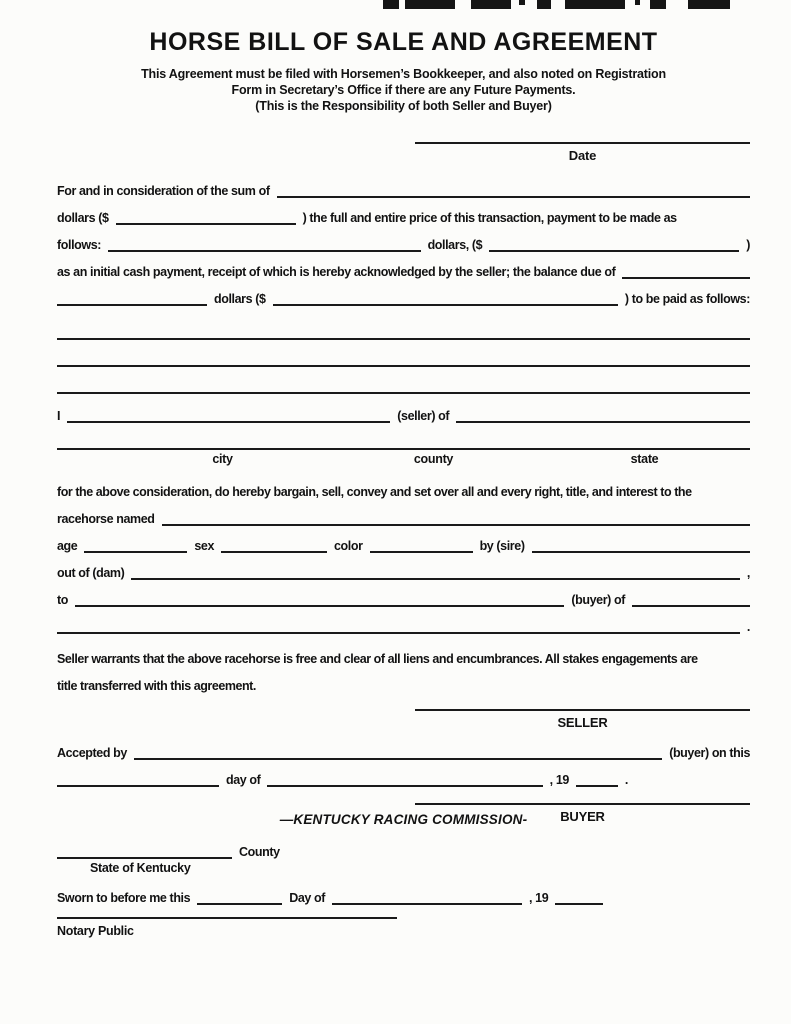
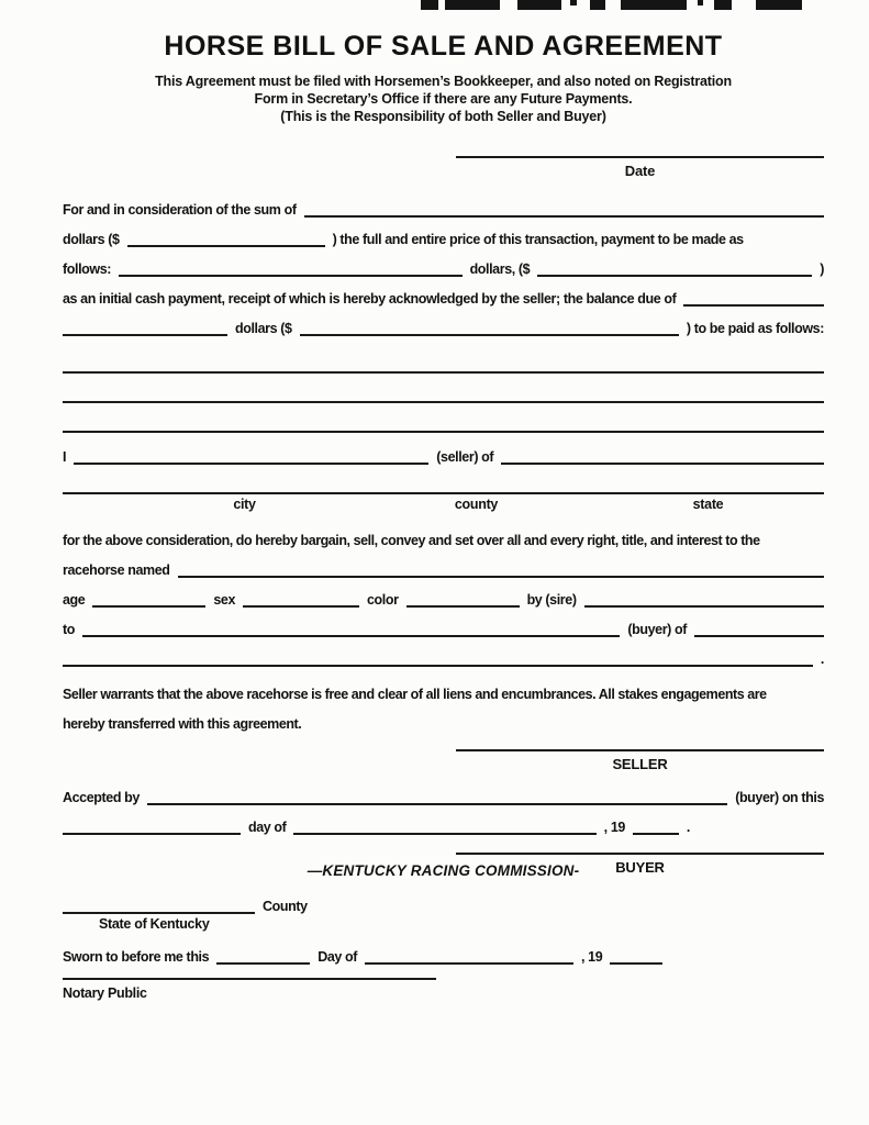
  HORSE BILL OF SALE AND AGREEMENT
  This Agreement must be filed with Horsemen’s Bookkeeper, and also noted on Registration
  Form in Secretary’s Office if there are any Future Payments.
  (This is the Responsibility of both Seller and Buyer)
  Date
  For and in consideration of the sum of
  dollars ($
  ) the full and entire price of this transaction, payment to be made as
  follows:
  dollars, ($
  )
  as an initial cash payment, receipt of which is hereby acknowledged by the seller; the balance due of
  dollars ($
  ) to be paid as follows:
  I
  (seller) of
  city
  county
  state
  for the above consideration, do hereby bargain, sell, convey and set over all and every right, title, and interest to the
  racehorse named
  age
  sex
  color
  by (sire)
- out of (dam)
- ,
  to
  (buyer) of
  .
  Seller warrants that the above racehorse is free and clear of all liens and encumbrances. All stakes engagements are
- title transferred with this agreement.
+ hereby transferred with this agreement.
  SELLER
  Accepted by
  (buyer) on this
  day of
  , 19
  .
  BUYER
  —KENTUCKY RACING COMMISSION-
  County
  State of Kentucky
  Sworn to before me this
  Day of
  , 19
  Notary Public
